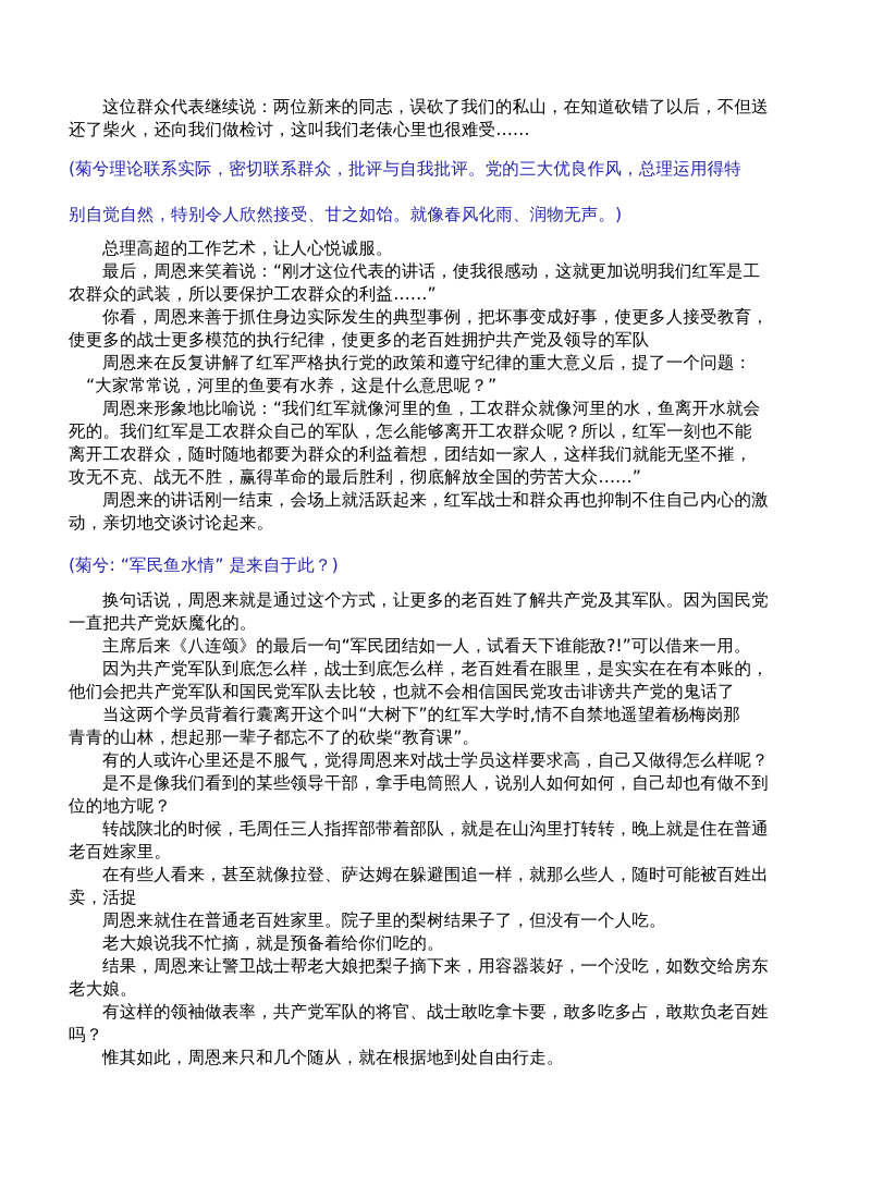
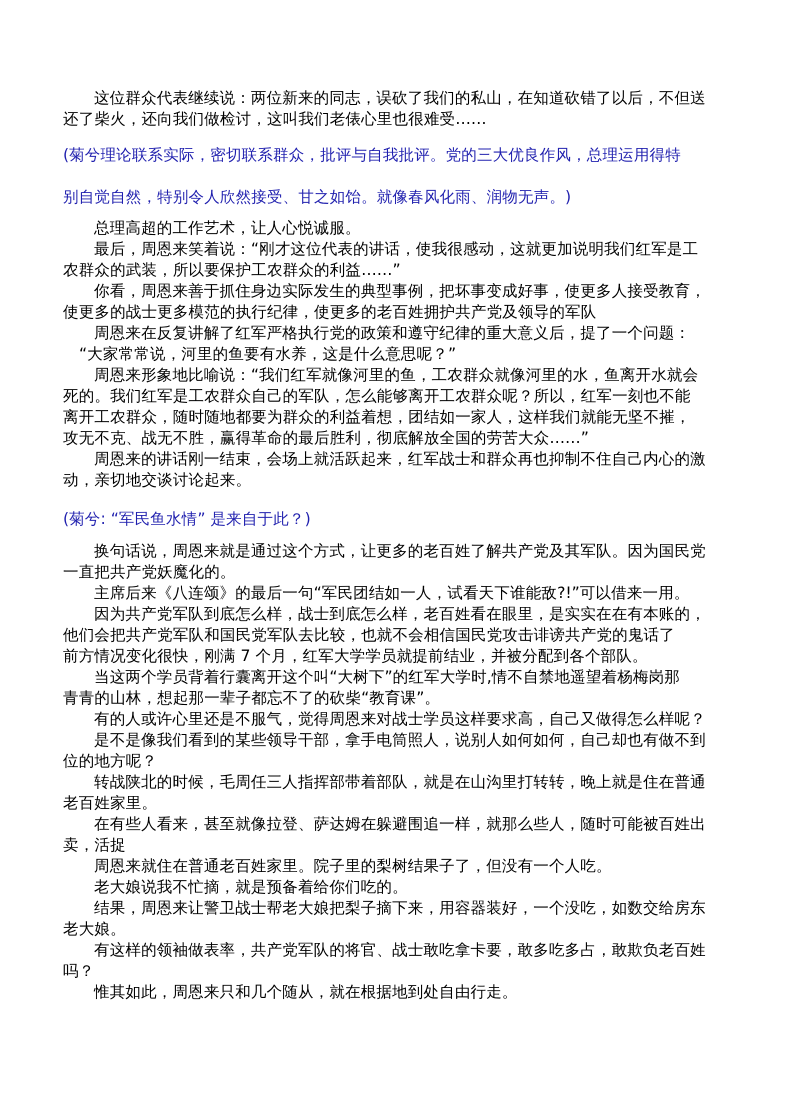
  这位群众代表继续说：两位新来的同志，误砍了我们的私山，在知道砍错了以后，不但送
  还了柴火，还向我们做检讨，这叫我们老俵心里也很难受……
  (菊兮理论联系实际，密切联系群众，批评与自我批评。党的三大优良作风，总理运用得特
  别自觉自然，特别令人欣然接受、甘之如饴。就像春风化雨、润物无声。)
  总理高超的工作艺术，让人心悦诚服。
  最后，周恩来笑着说：“刚才这位代表的讲话，使我很感动，这就更加说明我们红军是工
  农群众的武装，所以要保护工农群众的利益……”
  你看，周恩来善于抓住身边实际发生的典型事例，把坏事变成好事，使更多人接受教育，
  使更多的战士更多模范的执行纪律，使更多的老百姓拥护共产党及领导的军队
  周恩来在反复讲解了红军严格执行党的政策和遵守纪律的重大意义后，提了一个问题：
  “大家常常说，河里的鱼要有水养，这是什么意思呢？”
  周恩来形象地比喻说：“我们红军就像河里的鱼，工农群众就像河里的水，鱼离开水就会
  死的。我们红军是工农群众自己的军队，怎么能够离开工农群众呢？所以，红军一刻也不能
  离开工农群众，随时随地都要为群众的利益着想，团结如一家人，这样我们就能无坚不摧，
  攻无不克、战无不胜，赢得革命的最后胜利，彻底解放全国的劳苦大众……”
  周恩来的讲话刚一结束，会场上就活跃起来，红军战士和群众再也抑制不住自己内心的激
  动，亲切地交谈讨论起来。
  (菊兮: “军民鱼水情” 是来自于此？)
  换句话说，周恩来就是通过这个方式，让更多的老百姓了解共产党及其军队。因为国民党
  一直把共产党妖魔化的。
  主席后来《八连颂》的最后一句“军民团结如一人，试看天下谁能敌?!”可以借来一用。
  因为共产党军队到底怎么样，战士到底怎么样，老百姓看在眼里，是实实在在有本账的，
  他们会把共产党军队和国民党军队去比较，也就不会相信国民党攻击诽谤共产党的鬼话了
+ 前方情况变化很快，刚满 7 个月，红军大学学员就提前结业，并被分配到各个部队。
  当这两个学员背着行囊离开这个叫“大树下”的红军大学时,情不自禁地遥望着杨梅岗那
  青青的山林，想起那一辈子都忘不了的砍柴“教育课”。
  有的人或许心里还是不服气，觉得周恩来对战士学员这样要求高，自己又做得怎么样呢？
  是不是像我们看到的某些领导干部，拿手电筒照人，说别人如何如何，自己却也有做不到
  位的地方呢？
  转战陕北的时候，毛周任三人指挥部带着部队，就是在山沟里打转转，晚上就是住在普通
  老百姓家里。
  在有些人看来，甚至就像拉登、萨达姆在躲避围追一样，就那么些人，随时可能被百姓出
  卖，活捉
  周恩来就住在普通老百姓家里。院子里的梨树结果子了，但没有一个人吃。
  老大娘说我不忙摘，就是预备着给你们吃的。
  结果，周恩来让警卫战士帮老大娘把梨子摘下来，用容器装好，一个没吃，如数交给房东
  老大娘。
  有这样的领袖做表率，共产党军队的将官、战士敢吃拿卡要，敢多吃多占，敢欺负老百姓
  吗？
  惟其如此，周恩来只和几个随从，就在根据地到处自由行走。
